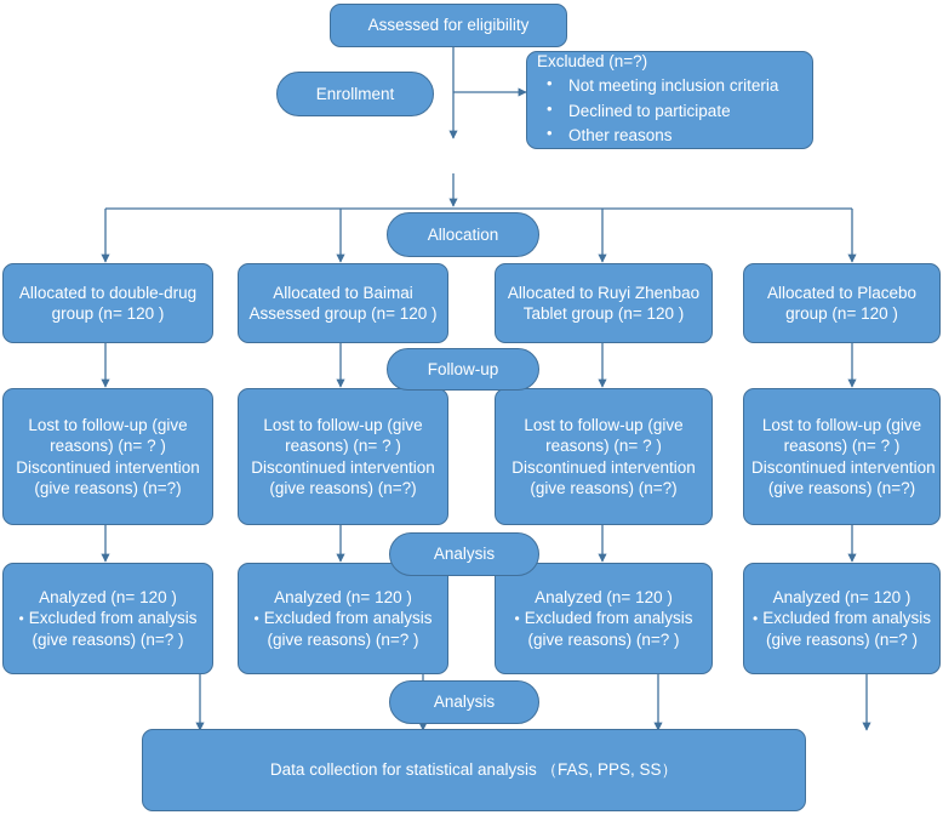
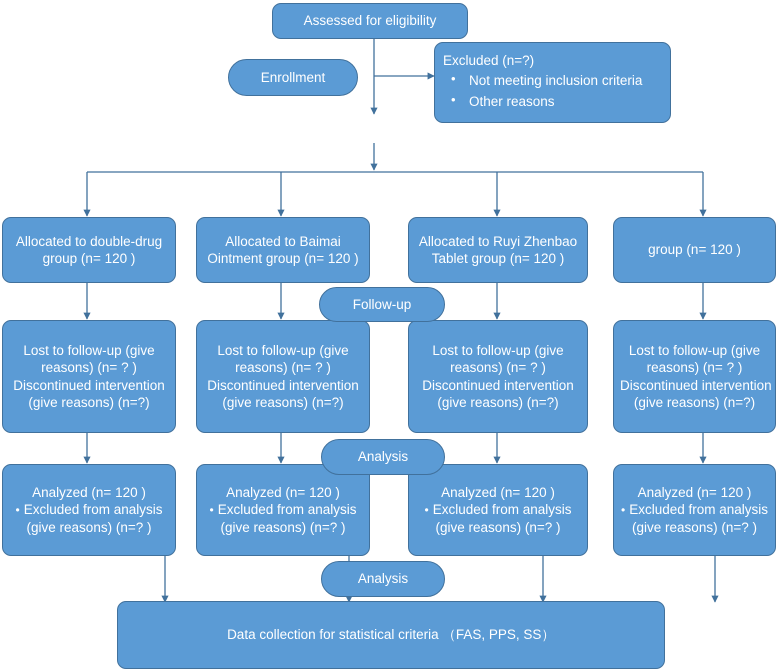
  Assessed for eligibility
  Enrollment
  Excluded (n=?)
  Not meeting inclusion criteria
- Declined to participate
  Other reasons
- Allocation
  Allocated to double-drug
  group (n= 120 )
  Allocated to Baimai
- Assessed group (n= 120 )
+ Ointment group (n= 120 )
  Allocated to Ruyi Zhenbao
  Tablet group (n= 120 )
- Allocated to Placebo
  group (n= 120 )
  Follow-up
  Lost to follow-up (give
  reasons) (n= ? )
  Discontinued intervention
  (give reasons) (n=?)
  Lost to follow-up (give
  reasons) (n= ? )
  Discontinued intervention
  (give reasons) (n=?)
  Lost to follow-up (give
  reasons) (n= ? )
  Discontinued intervention
  (give reasons) (n=?)
  Lost to follow-up (give
  reasons) (n= ? )
  Discontinued intervention
  (give reasons) (n=?)
  Analysis
  Analyzed (n= 120 )
  Excluded from analysis
  (give reasons) (n=? )
  Analyzed (n= 120 )
  Excluded from analysis
  (give reasons) (n=? )
  Analyzed (n= 120 )
  Excluded from analysis
  (give reasons) (n=? )
  Analyzed (n= 120 )
  Excluded from analysis
  (give reasons) (n=? )
  Analysis
- Data collection for statistical analysis （FAS, PPS, SS）
+ Data collection for statistical criteria （FAS, PPS, SS）
